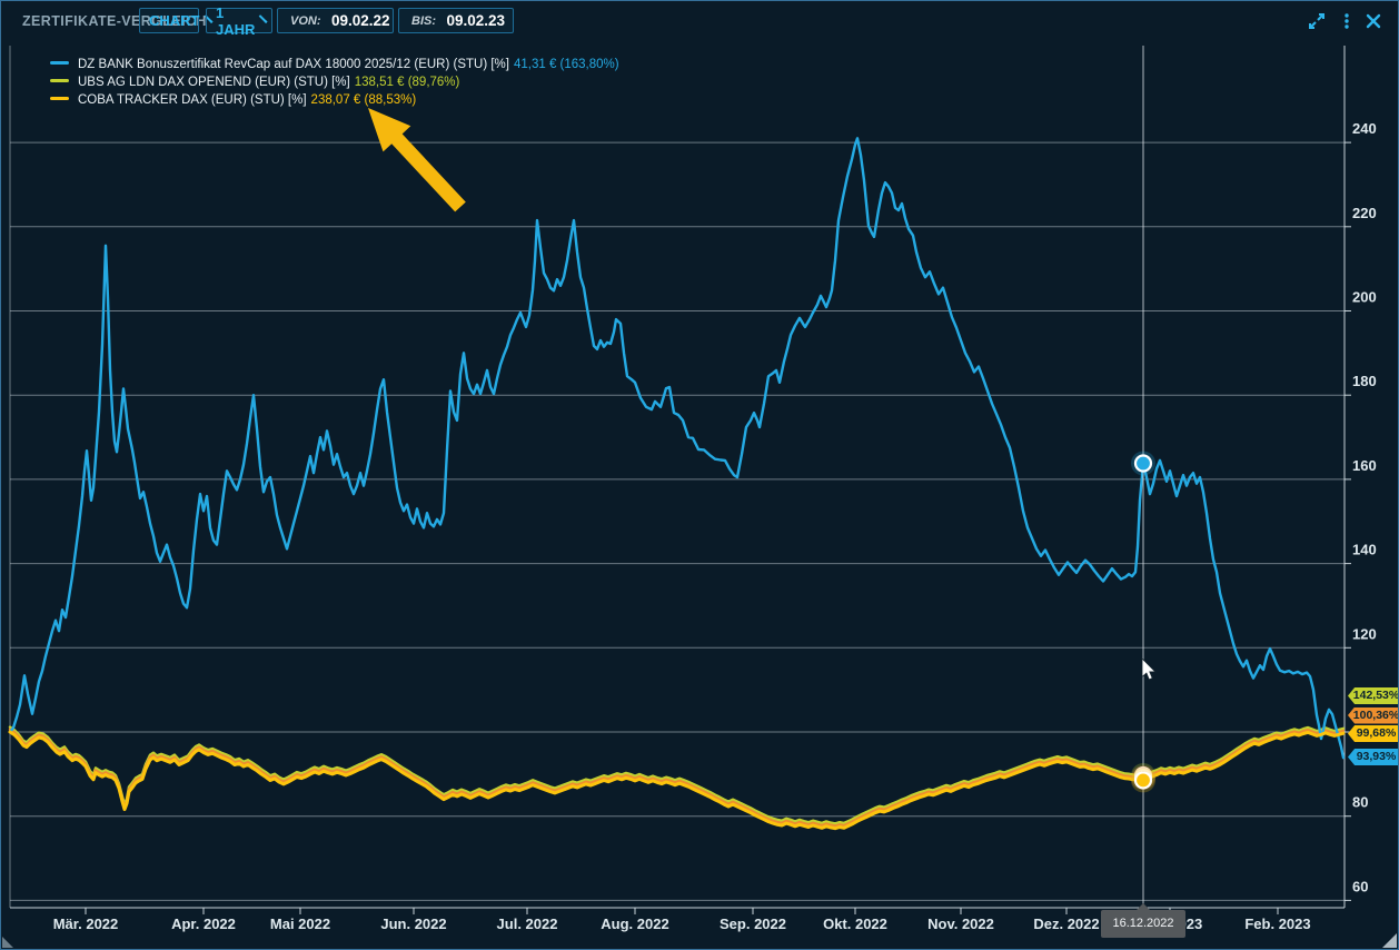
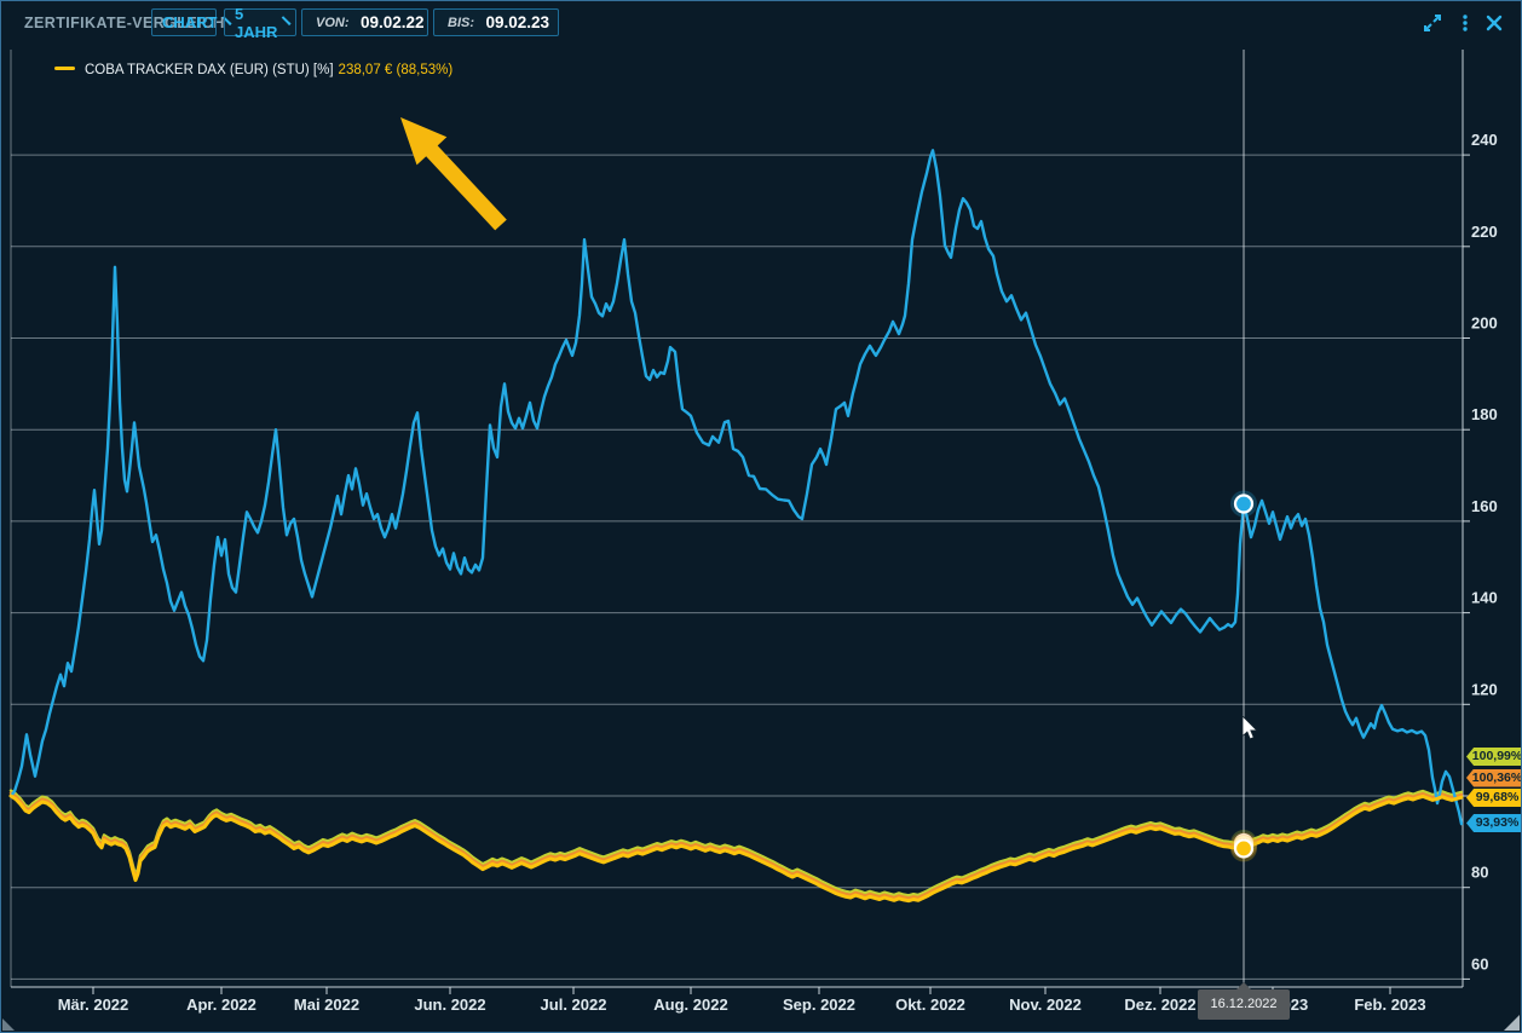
  ZERTIFIKATE-VERGLEICH
  CHART
- 1 JAHR
+ 5 JAHR
  VON:
  09.02.22
  BIS:
  09.02.23
  240
  220
  200
  180
  160
  140
  120
  80
  60
  Mär. 2022
  Apr. 2022
  Mai 2022
  Jun. 2022
  Jul. 2022
  Aug. 2022
  Sep. 2022
  Okt. 2022
  Nov. 2022
  Dez. 2022
  Feb. 2023
- DZ BANK Bonuszertifikat RevCap auf DAX 18000 2025/12 (EUR) (STU) [%] 41,31 € (163,80%)
- UBS AG LDN DAX OPENEND (EUR) (STU) [%] 138,51 € (89,76%)
  COBA TRACKER DAX (EUR) (STU) [%] 238,07 € (88,53%)
- 142,53%
+ 100,99%
  100,36%
  99,68%
  93,93%
  16.12.2022
